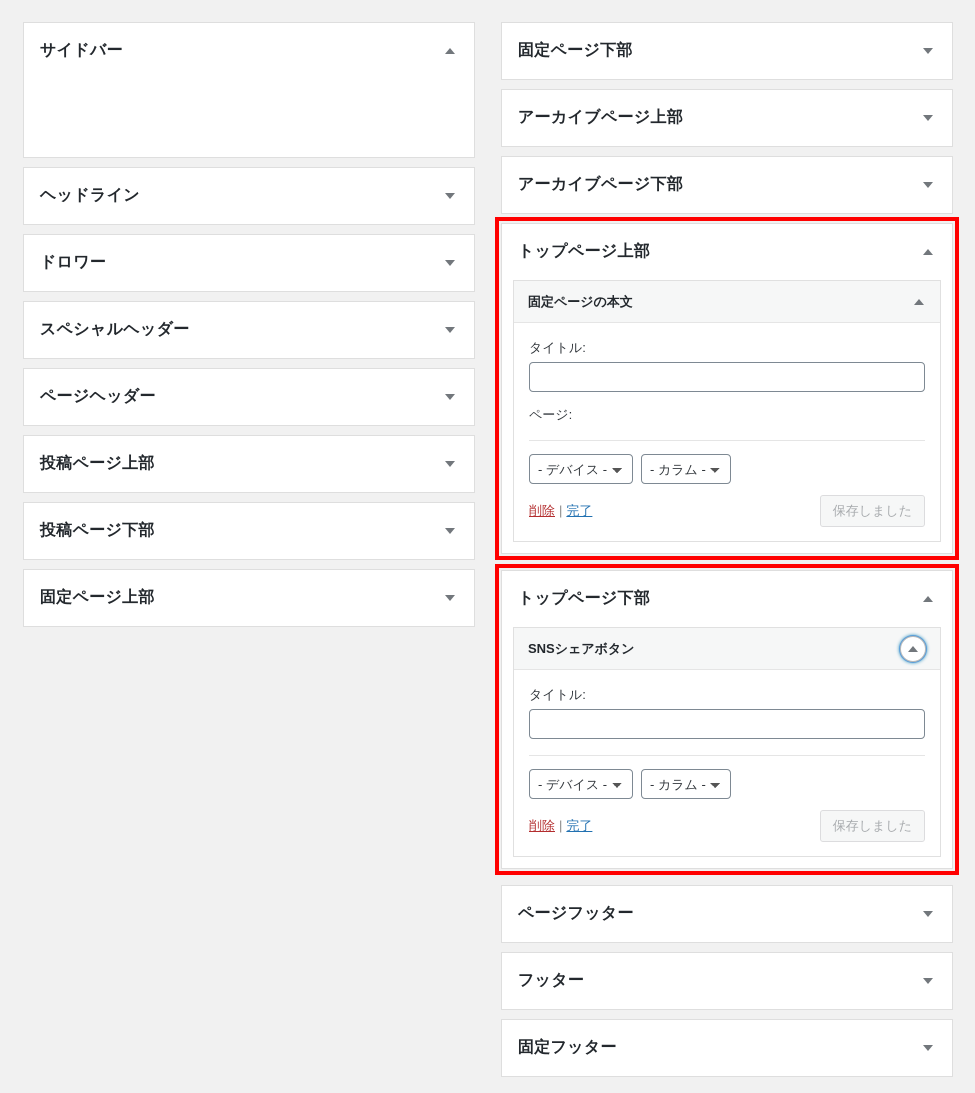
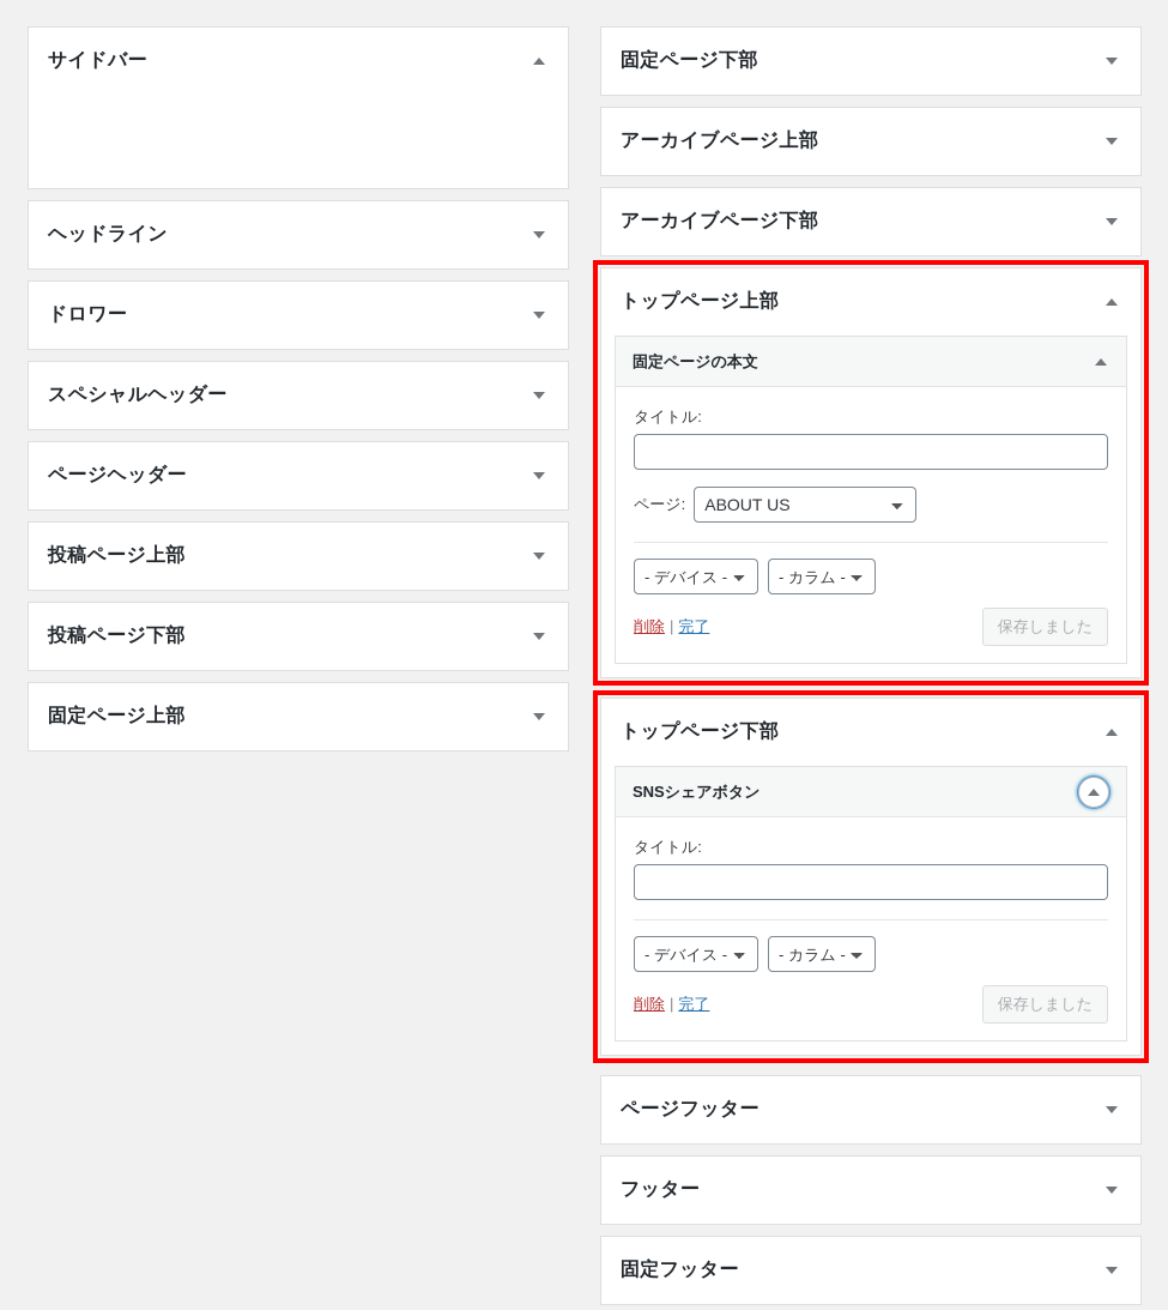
  サイドバー
  ヘッドライン
  ドロワー
  スペシャルヘッダー
  ページヘッダー
  投稿ページ上部
  投稿ページ下部
  固定ページ上部
  固定ページ下部
  アーカイブページ上部
  アーカイブページ下部
  トップページ上部
  固定ページの本文
  タイトル:
  ページ:
+ ABOUT US
  - デバイス -
  - カラム -
  削除 | 完了
  保存しました
  トップページ下部
  SNSシェアボタン
  タイトル:
  - デバイス -
  - カラム -
  削除 | 完了
  保存しました
  ページフッター
  フッター
  固定フッター
